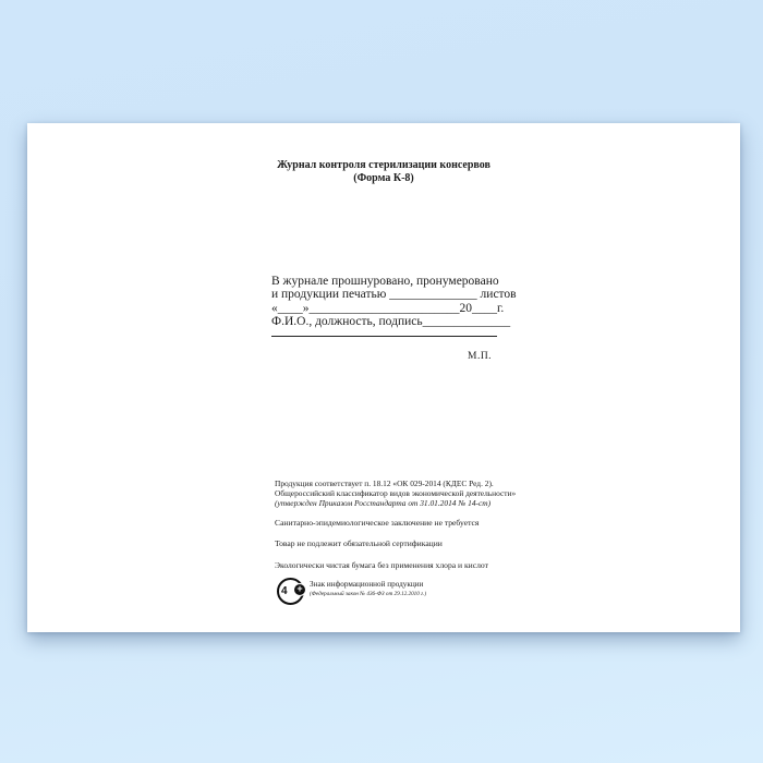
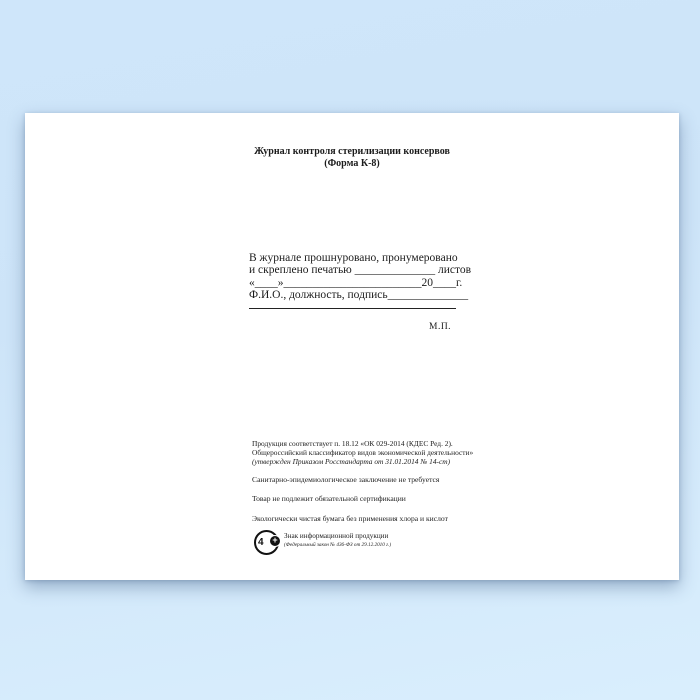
  Журнал контроля стерилизации консервов
  (Форма К-8)
  В журнале прошнуровано, пронумеровано
- и продукции печатью ______________ листов
+ и скреплено печатью ______________ листов
  «____»________________________20____г.
  Ф.И.О., должность, подпись______________
  М.П.
  Продукция соответствует п. 18.12 «ОК 029-2014 (КДЕС Ред. 2).
  Общероссийский классификатор видов экономической деятельности»
  (утвержден Приказом Росстандарта от 31.01.2014 № 14-ст)
  Санитарно-эпидемиологическое заключение не требуется
  Товар не подлежит обязательной сертификации
  Экологически чистая бумага без применения хлора и кислот
  4
  +
  Знак информационной продукции
